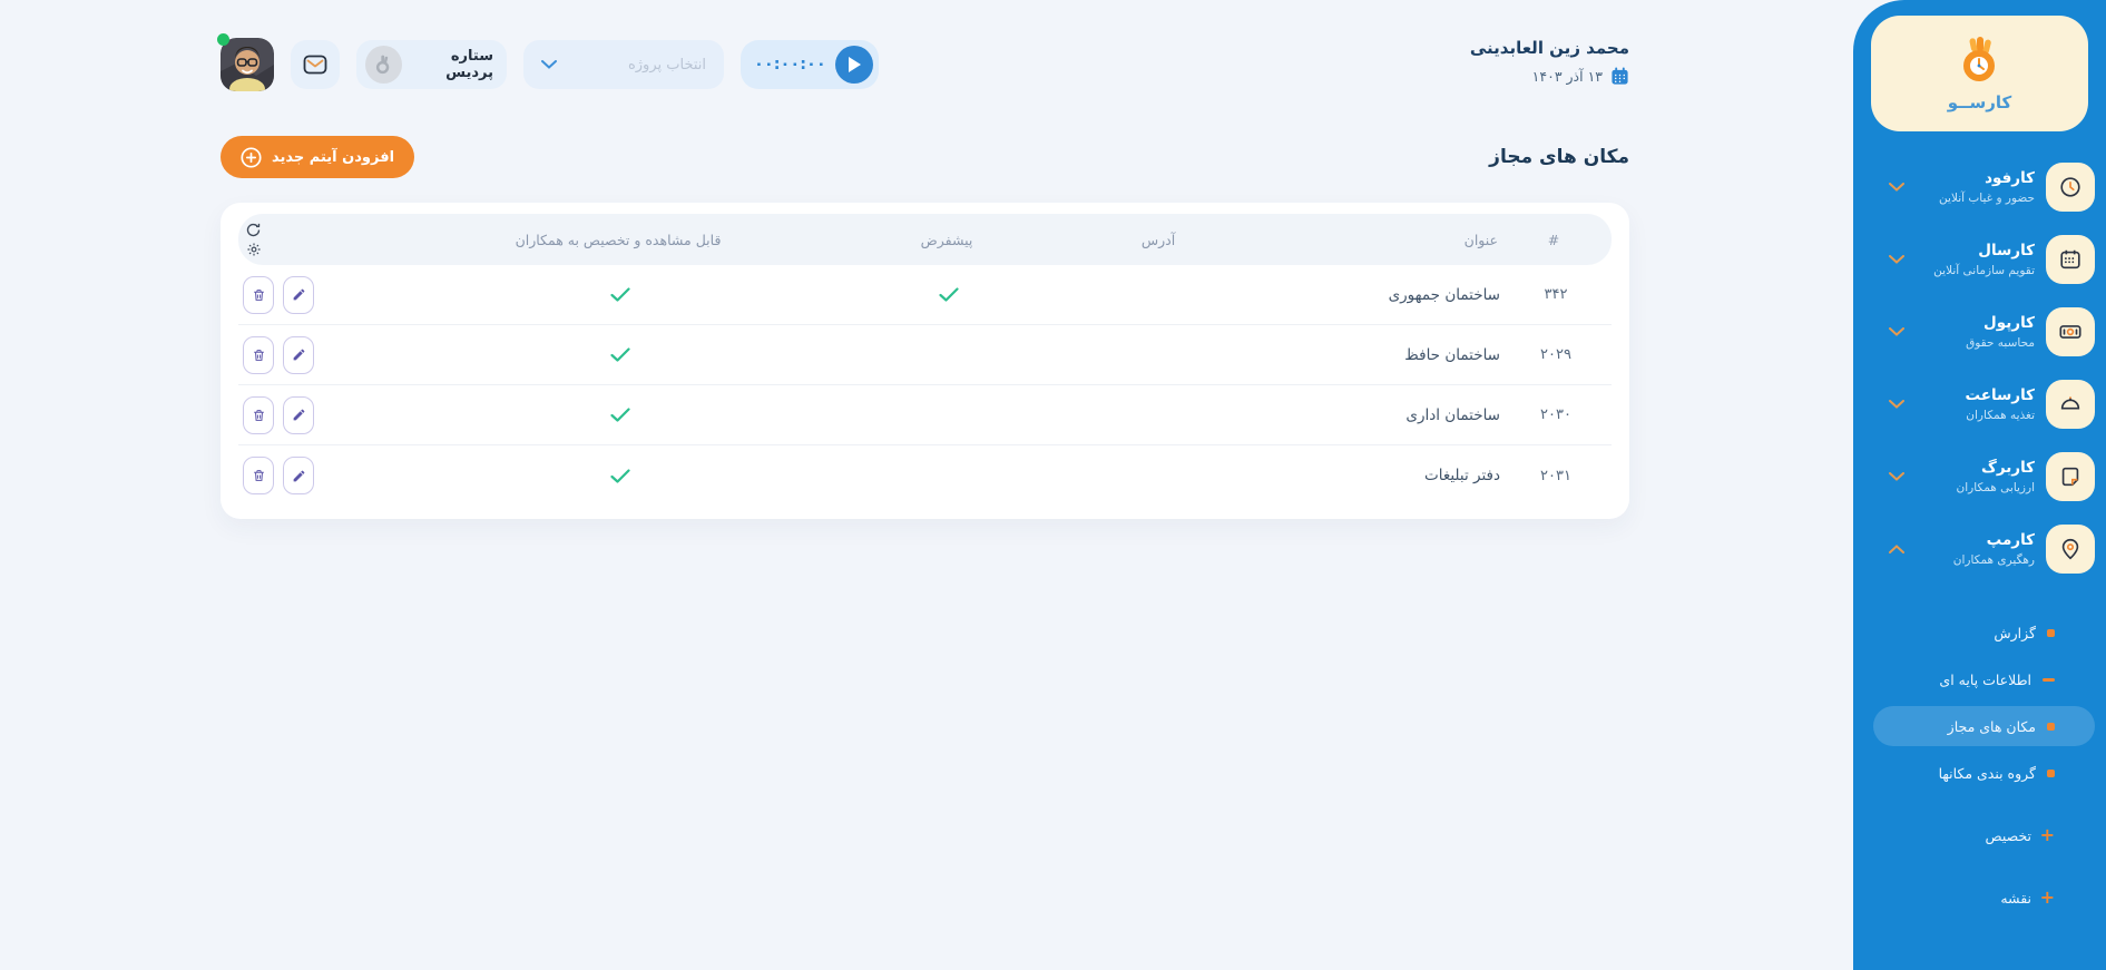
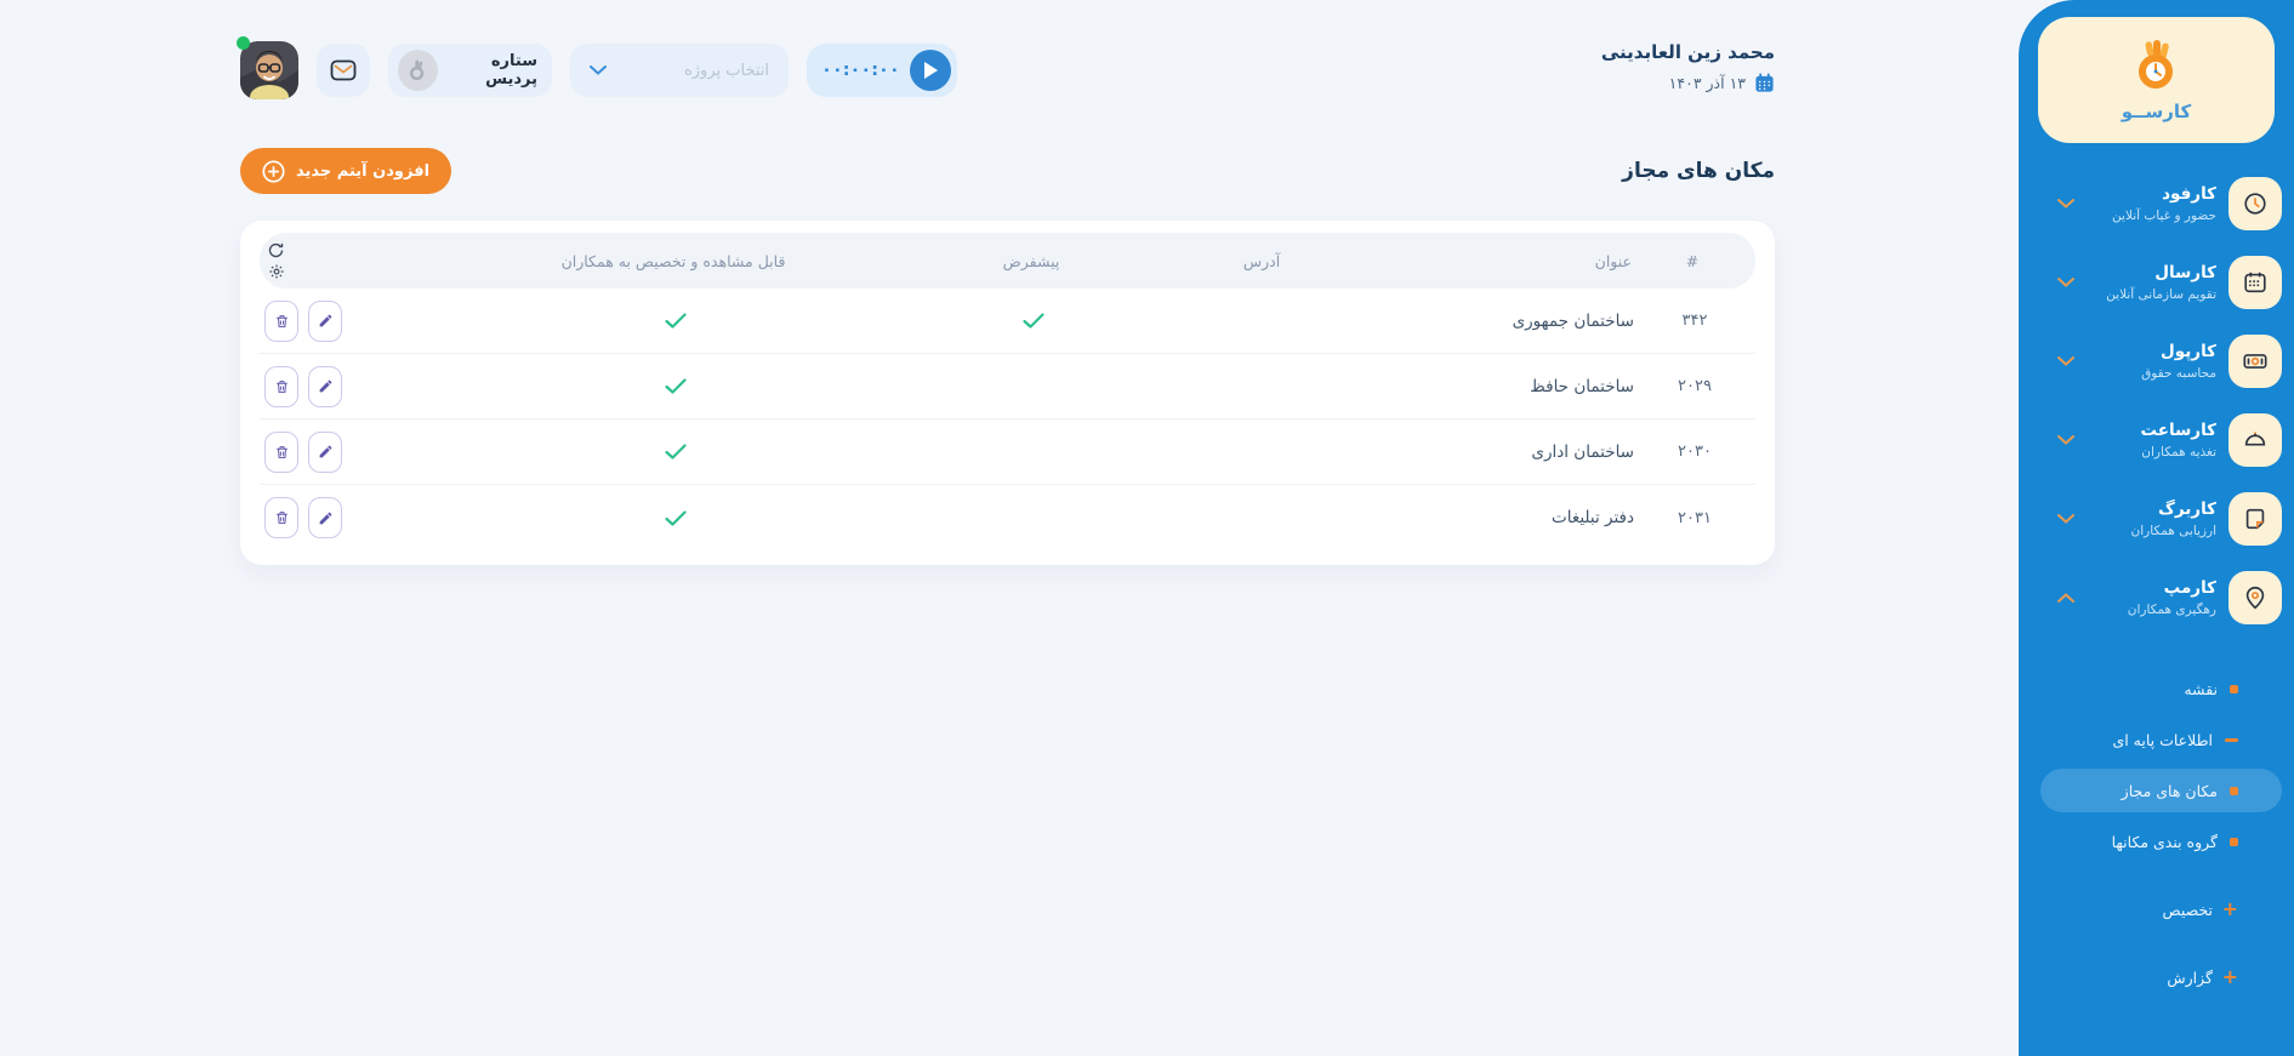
  کارســو
  کارفود
  حضور و غیاب آنلاین
  کارسال
  تقویم سازمانی آنلاین
  کارپول
  محاسبه حقوق
  کارساعت
  تغذیه همکاران
  کاربرگ
  ارزیابی همکاران
  کارمپ
  رهگیری همکاران
- گزارش
+ نقشه
  اطلاعات پایه ای
  مکان های مجاز
  گروه بندی مکانها
  +
  تخصیص
  +
- نقشه
+ گزارش
  محمد زین العابدینی
  ۱۳ آذر ۱۴۰۳
  ۰۰:۰۰:۰۰
  انتخاب پروژه
  ستاره پردیس
  مکان های مجاز
  افزودن آیتم جدید
  #
  عنوان
  آدرس
  پیشفرض
  قابل مشاهده و تخصیص به همکاران
  ۳۴۲
  ساختمان جمهوری
  ۲۰۲۹
  ساختمان حافظ
  ۲۰۳۰
  ساختمان اداری
  ۲۰۳۱
  دفتر تبلیغات
